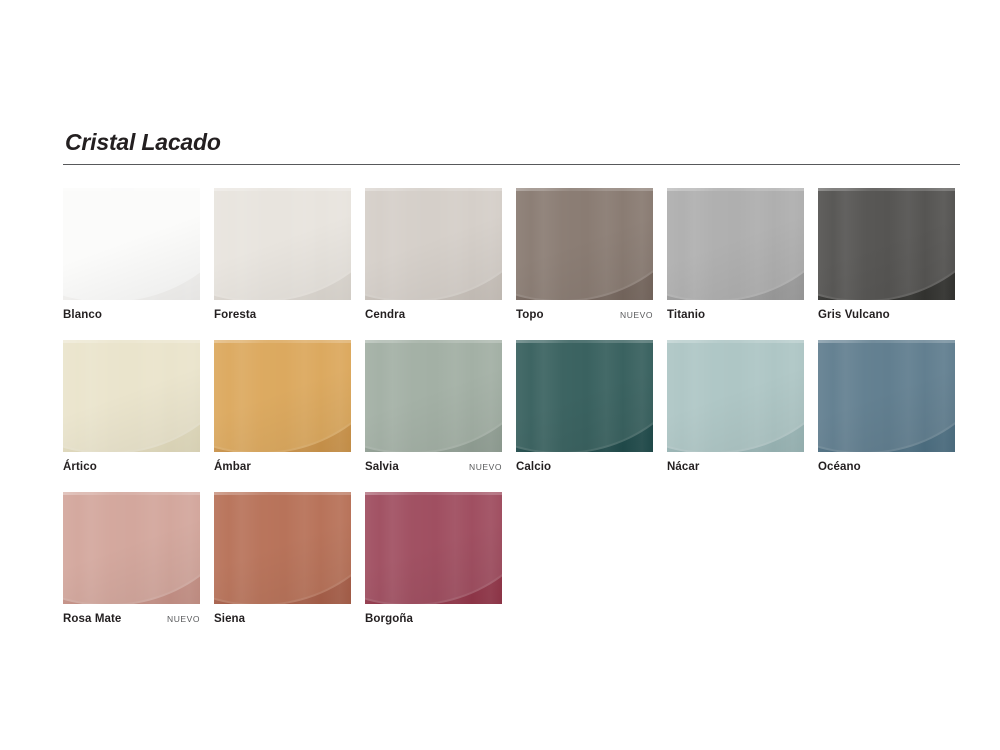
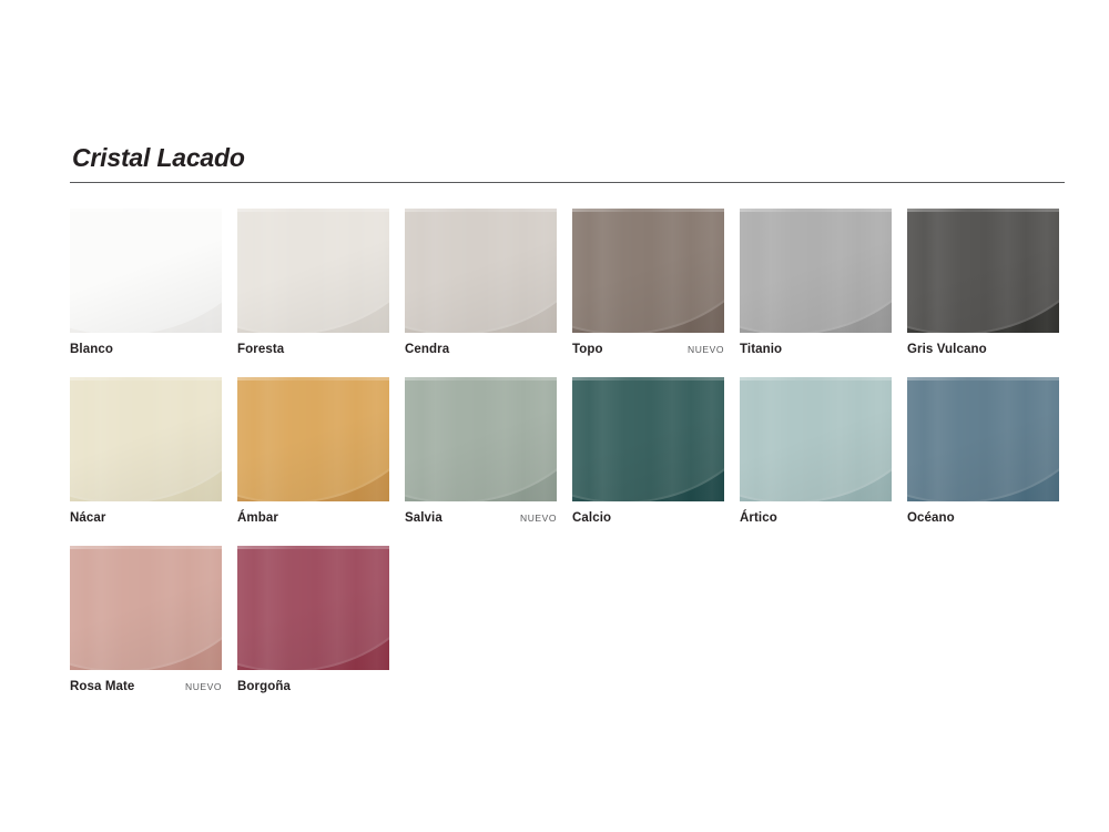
  Cristal Lacado
  Blanco
  Foresta
  Cendra
  Topo
  NUEVO
  Titanio
  Gris Vulcano
- Ártico
+ Nácar
  Ámbar
  Salvia
  NUEVO
  Calcio
- Nácar
+ Ártico
  Océano
  Rosa Mate
  NUEVO
- Siena
  Borgoña
